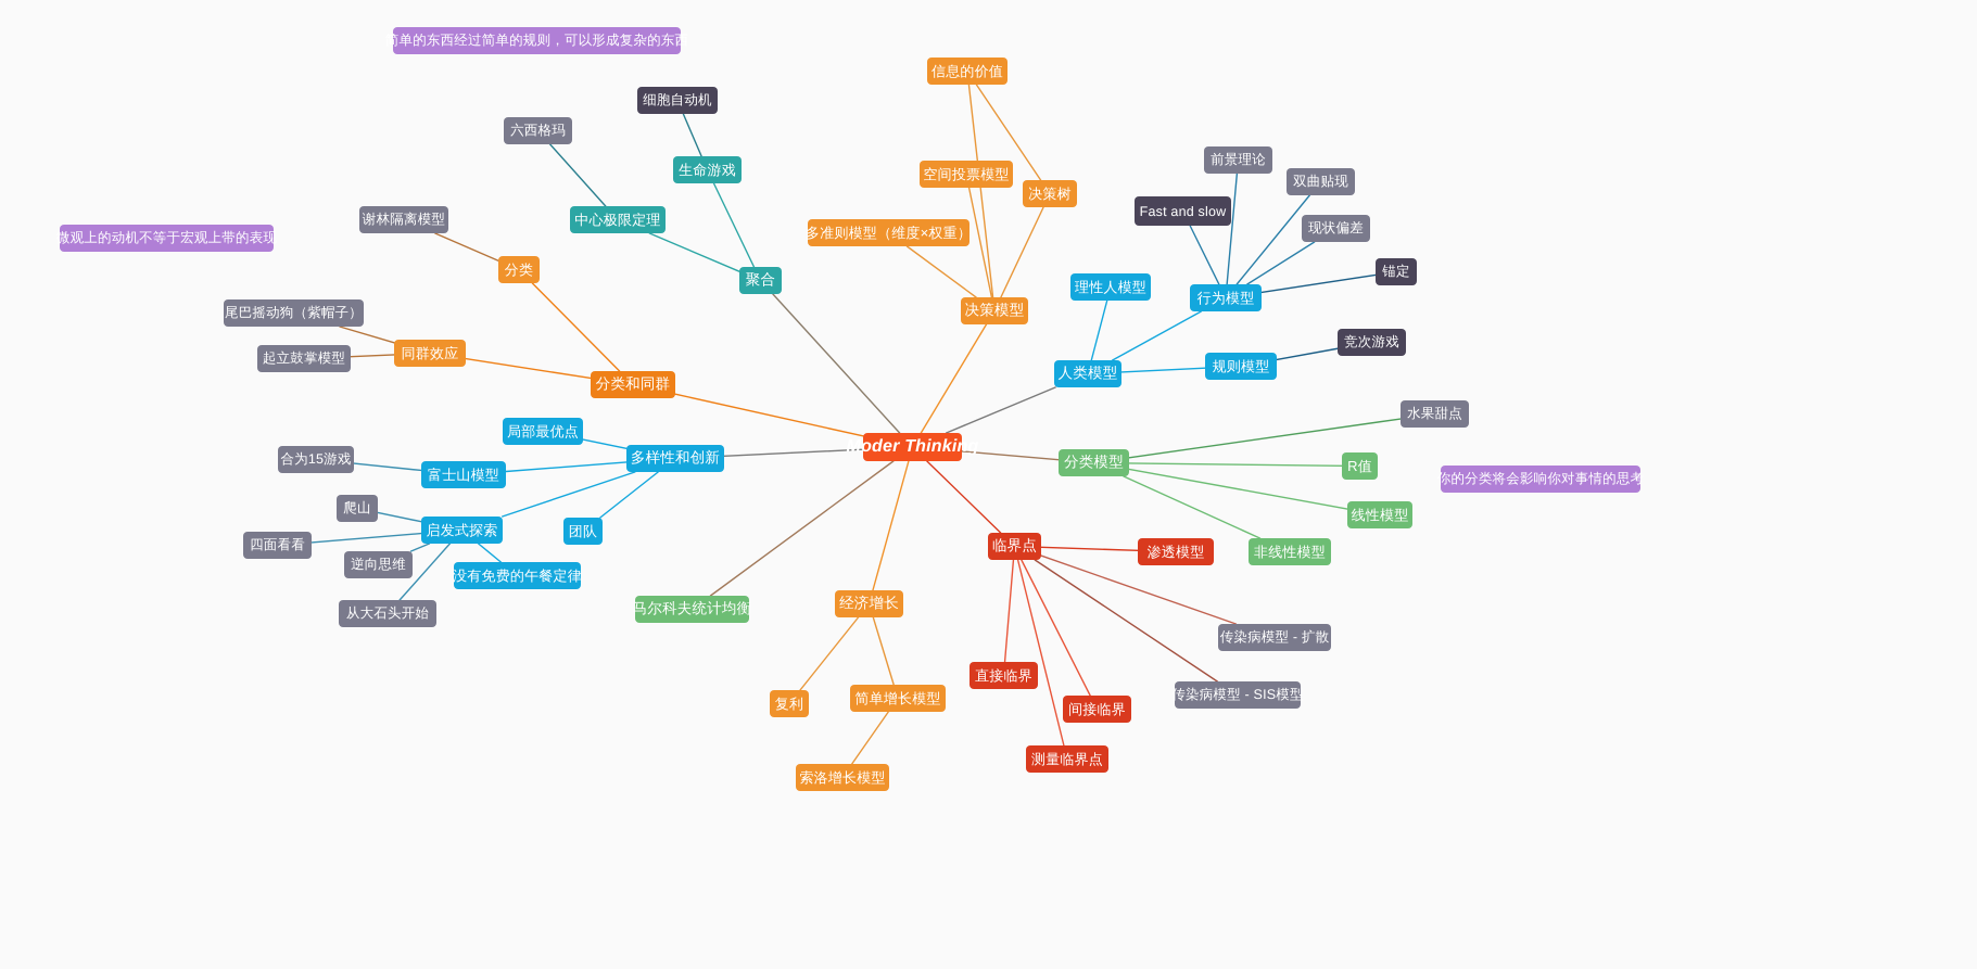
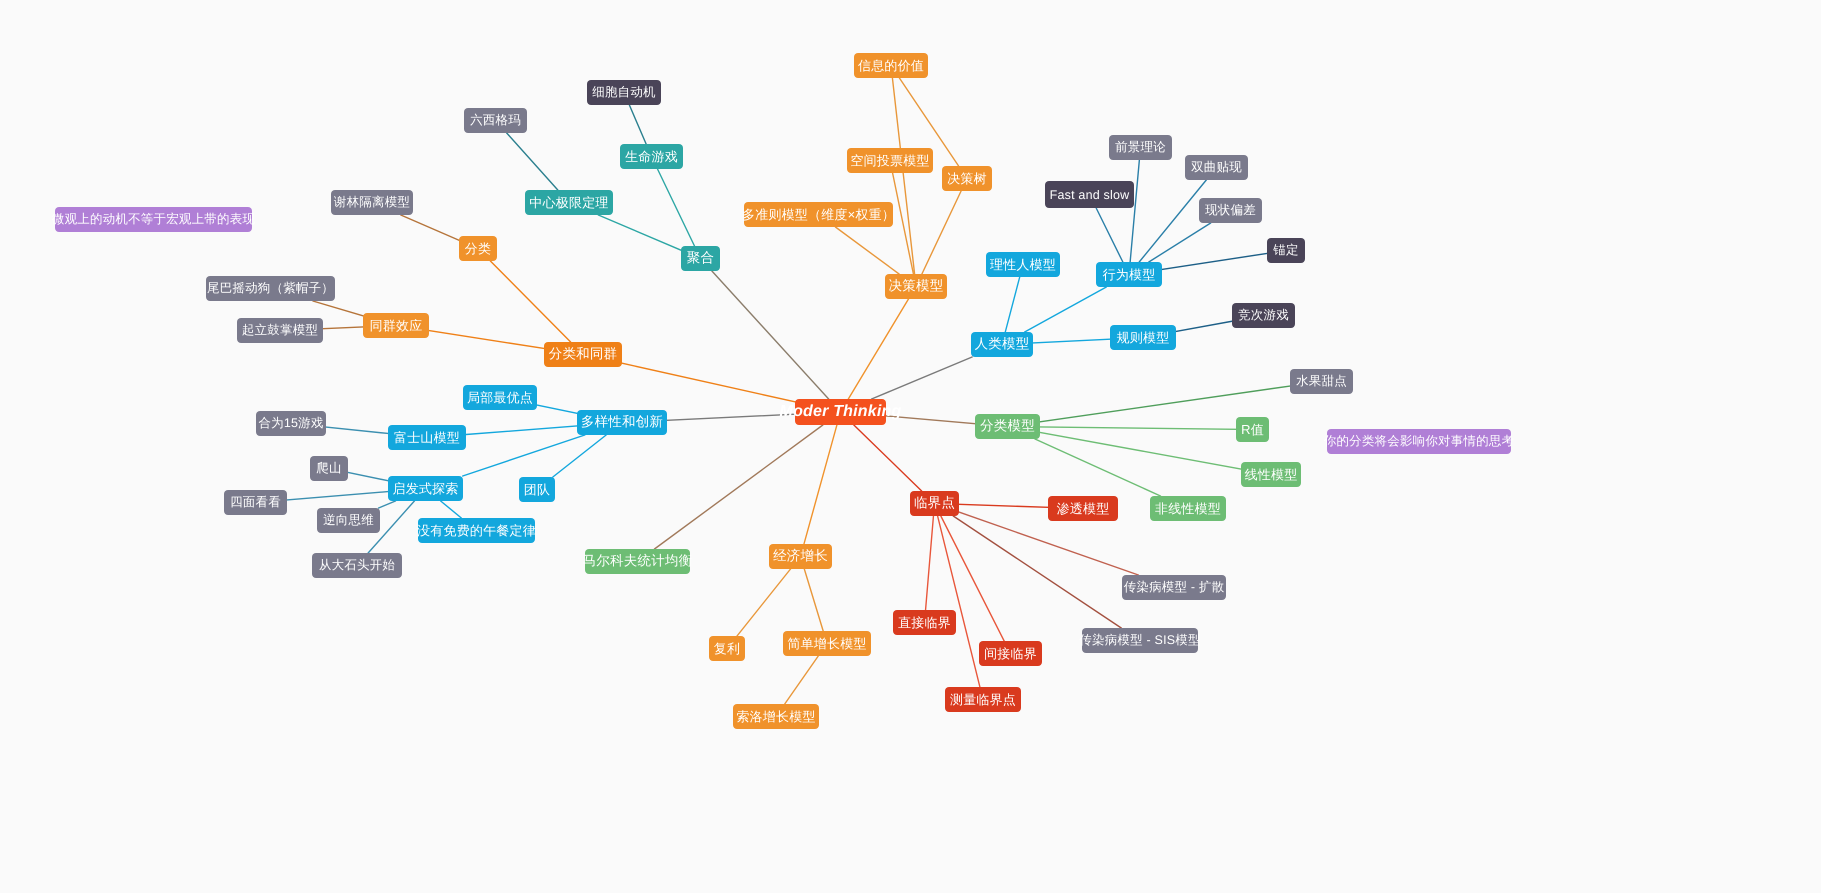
  Moder Thinking
  聚合
  中心极限定理
  六西格玛
  生命游戏
  细胞自动机
  分类和同群
  分类
  谢林隔离模型
  同群效应
  尾巴摇动狗（紫帽子）
  起立鼓掌模型
  多样性和创新
  局部最优点
  富士山模型
  合为15游戏
  启发式探索
  爬山
  四面看看
  逆向思维
  从大石头开始
  没有免费的午餐定律
  团队
  决策模型
  信息的价值
  决策树
  空间投票模型
  多准则模型（维度×权重）
  人类模型
  理性人模型
  行为模型
  Fast and slow
  前景理论
  双曲贴现
  现状偏差
  锚定
  规则模型
  竞次游戏
  分类模型
  水果甜点
  R值
  线性模型
  非线性模型
  临界点
  渗透模型
  直接临界
  间接临界
  测量临界点
  传染病模型 - 扩散
  传染病模型 - SIS模型
  经济增长
  复利
  简单增长模型
  索洛增长模型
  马尔科夫统计均衡
- 简单的东西经过简单的规则，可以形成复杂的东西
  微观上的动机不等于宏观上带的表现
  你的分类将会影响你对事情的思考
